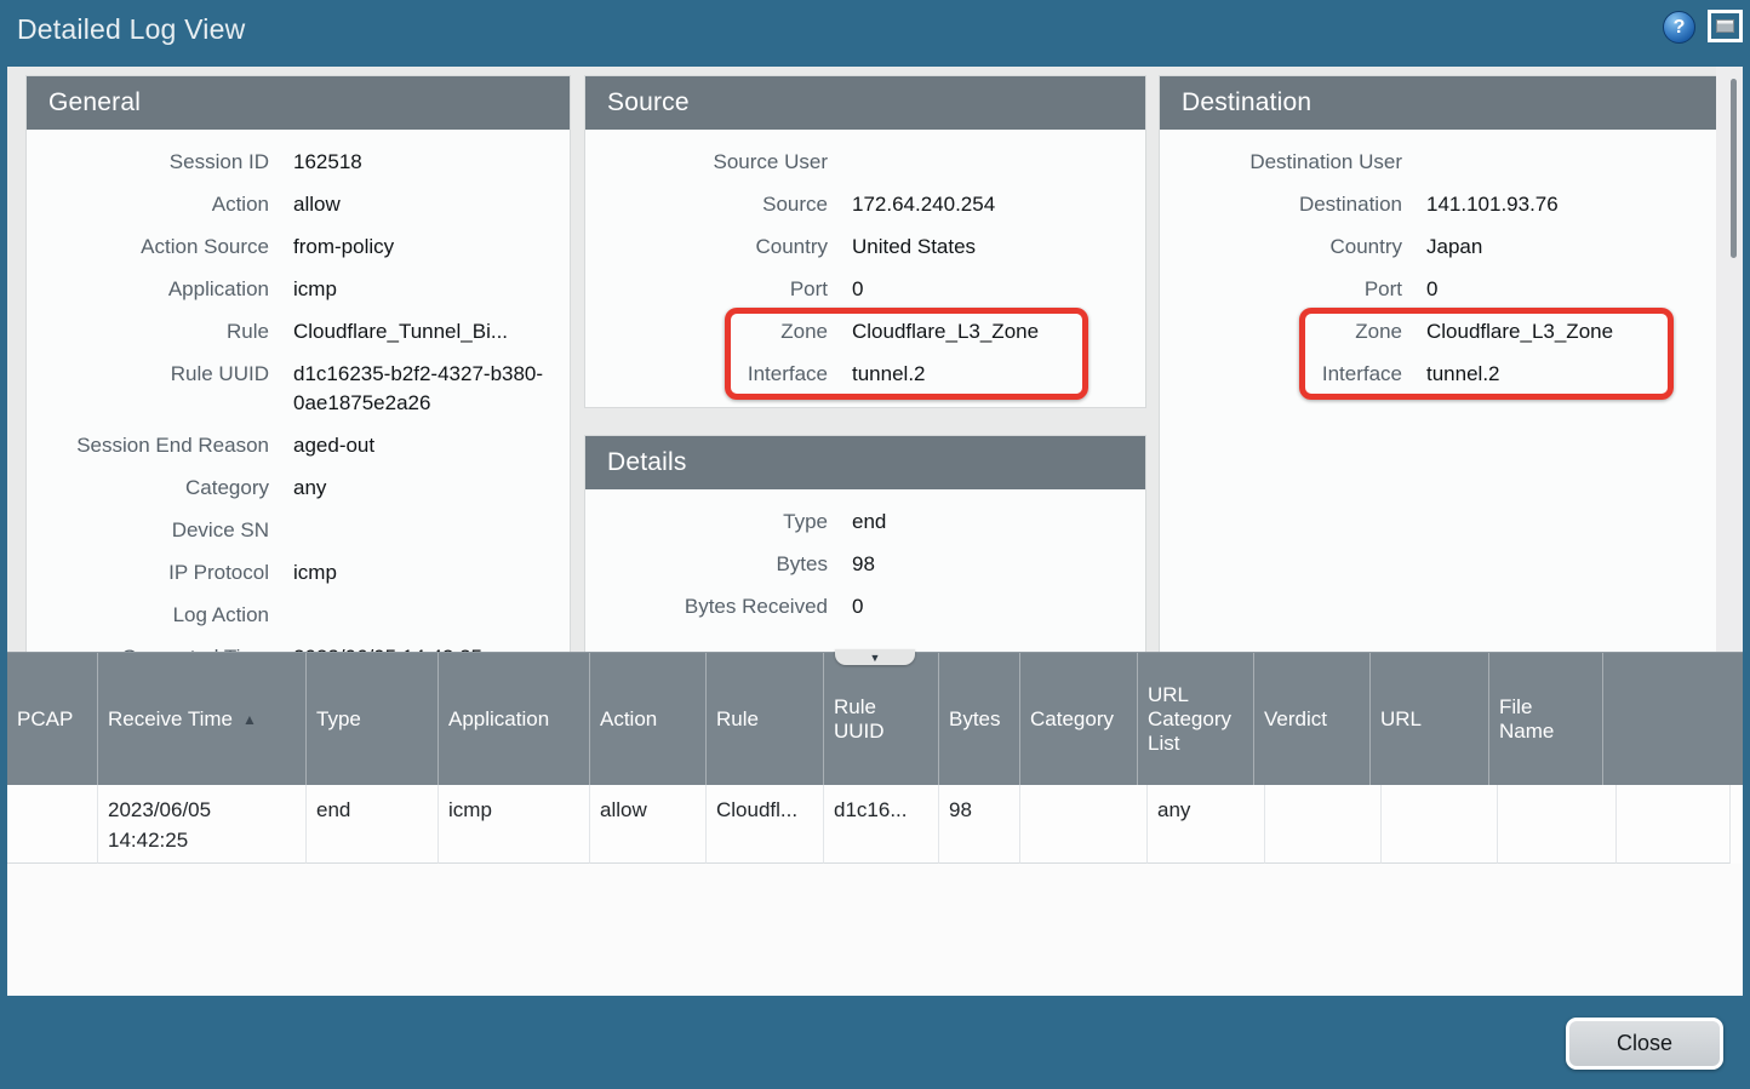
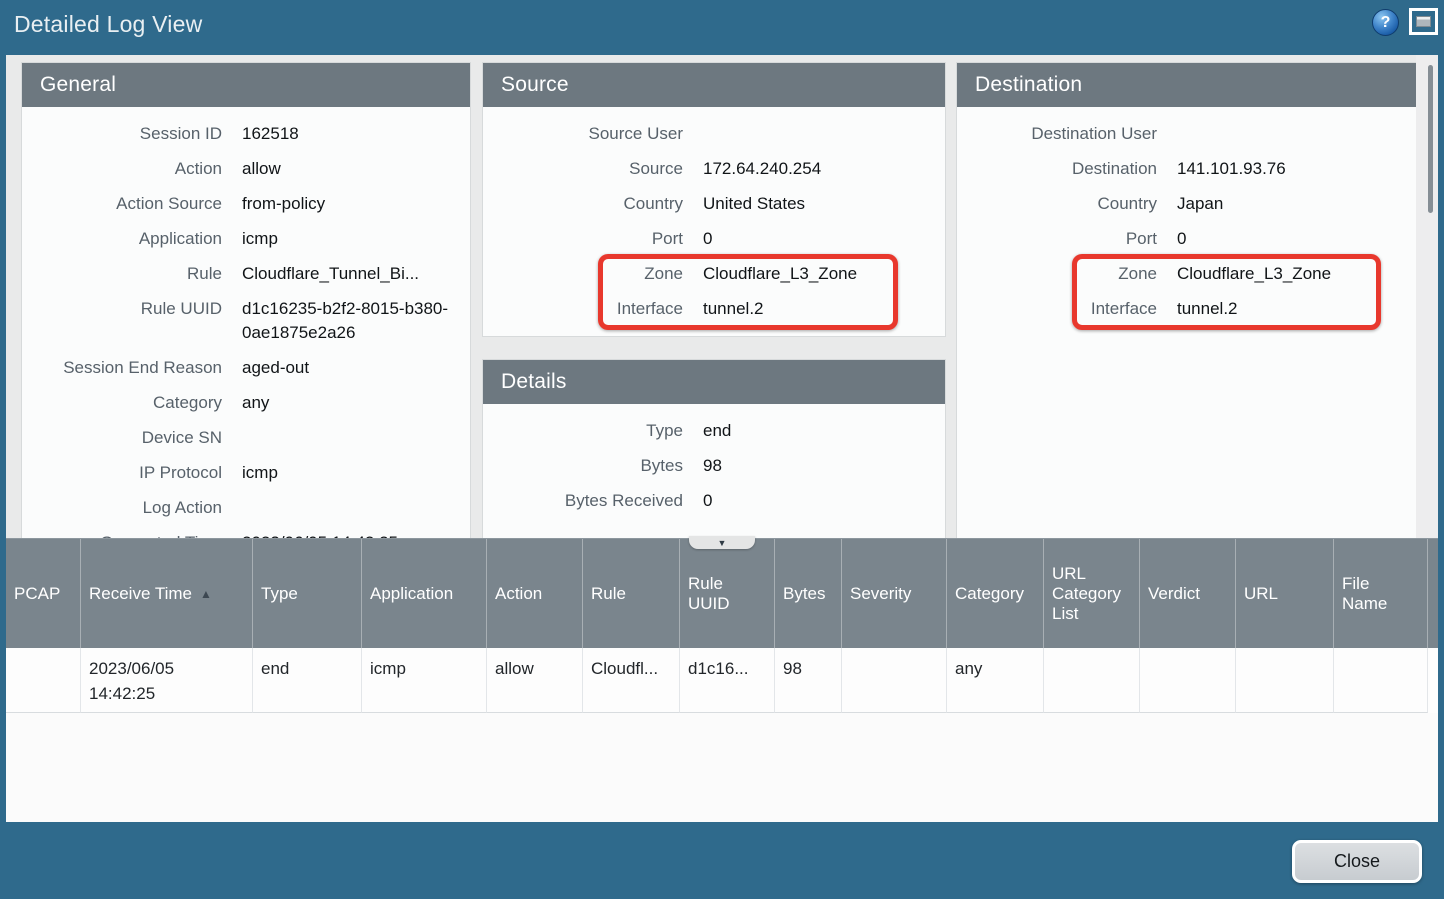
  Detailed Log View
  ?
  General
  Session ID
  162518
  Action
  allow
  Action Source
  from-policy
  Application
  icmp
  Rule
  Cloudflare_Tunnel_Bi...
  Rule UUID
- d1c16235-b2f2-4327-b380-0ae1875e2a26
+ d1c16235-b2f2-8015-b380-0ae1875e2a26
  Session End Reason
  aged-out
  Category
  any
  Device SN
  IP Protocol
  icmp
  Log Action
  Source
  Source User
  Source
  172.64.240.254
  Country
  United States
  Port
  0
  Zone
  Cloudflare_L3_Zone
  Interface
  tunnel.2
  Details
  Type
  end
  Bytes
  98
  Bytes Received
  0
  Destination
  Destination User
  Destination
  141.101.93.76
  Country
  Japan
  Port
  0
  Zone
  Cloudflare_L3_Zone
  Interface
  tunnel.2
  ▼
  PCAP
  Receive Time
  ▲
  Type
  Application
  Action
  Rule
  Rule UUID
  Bytes
+ Severity
  Category
  URL Category List
  Verdict
  URL
  File Name
  2023/06/05 14:42:25
  end
  icmp
  allow
  Cloudfl...
  d1c16...
  98
  any
  Close
